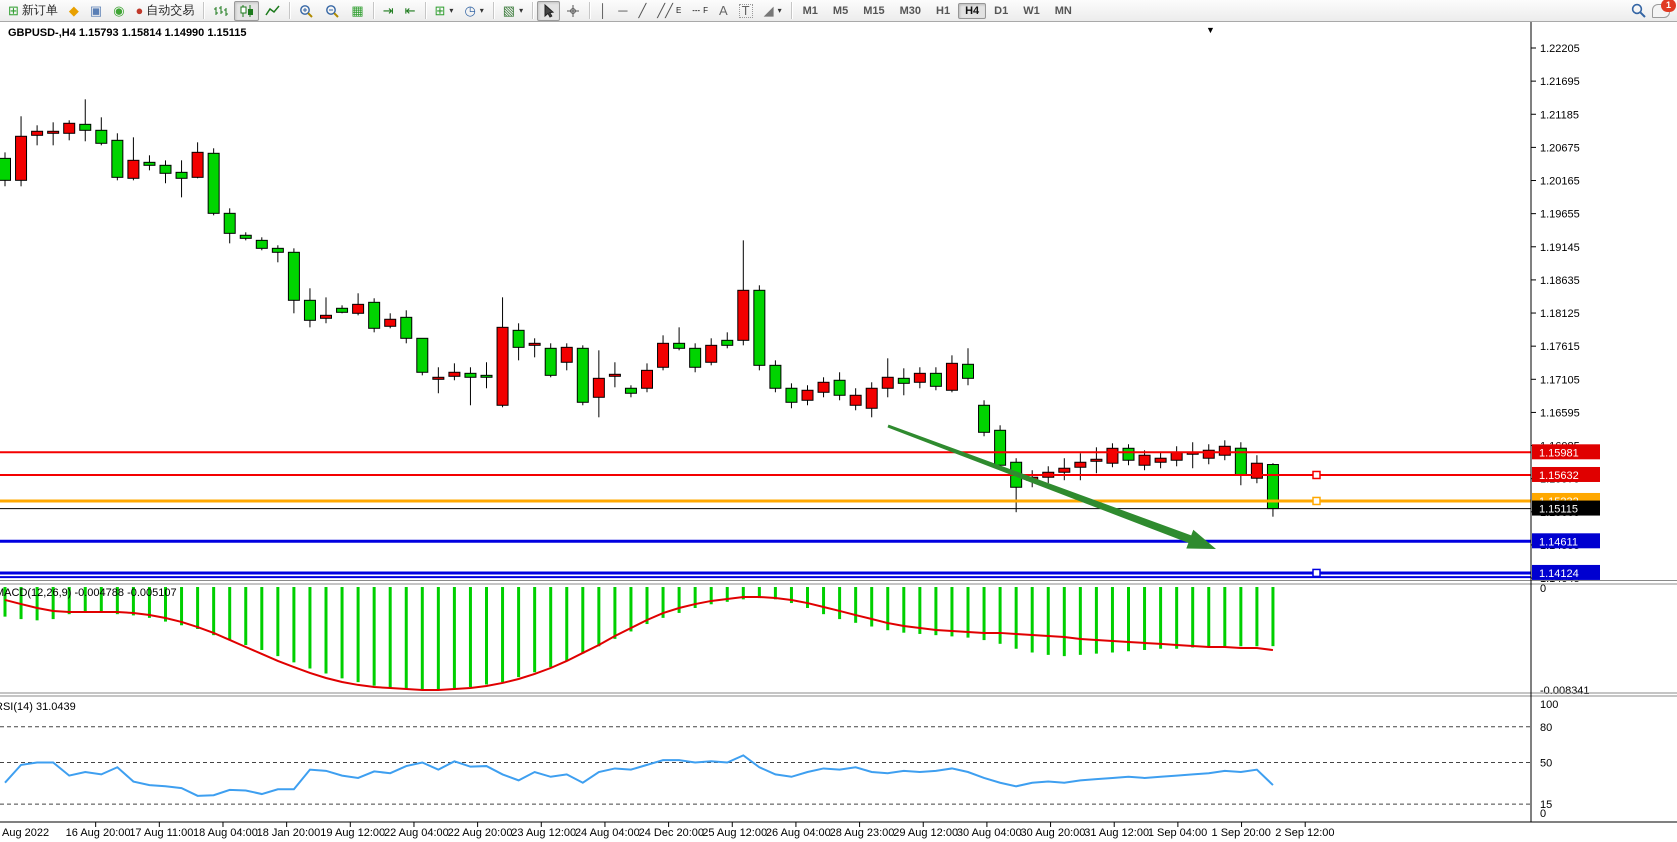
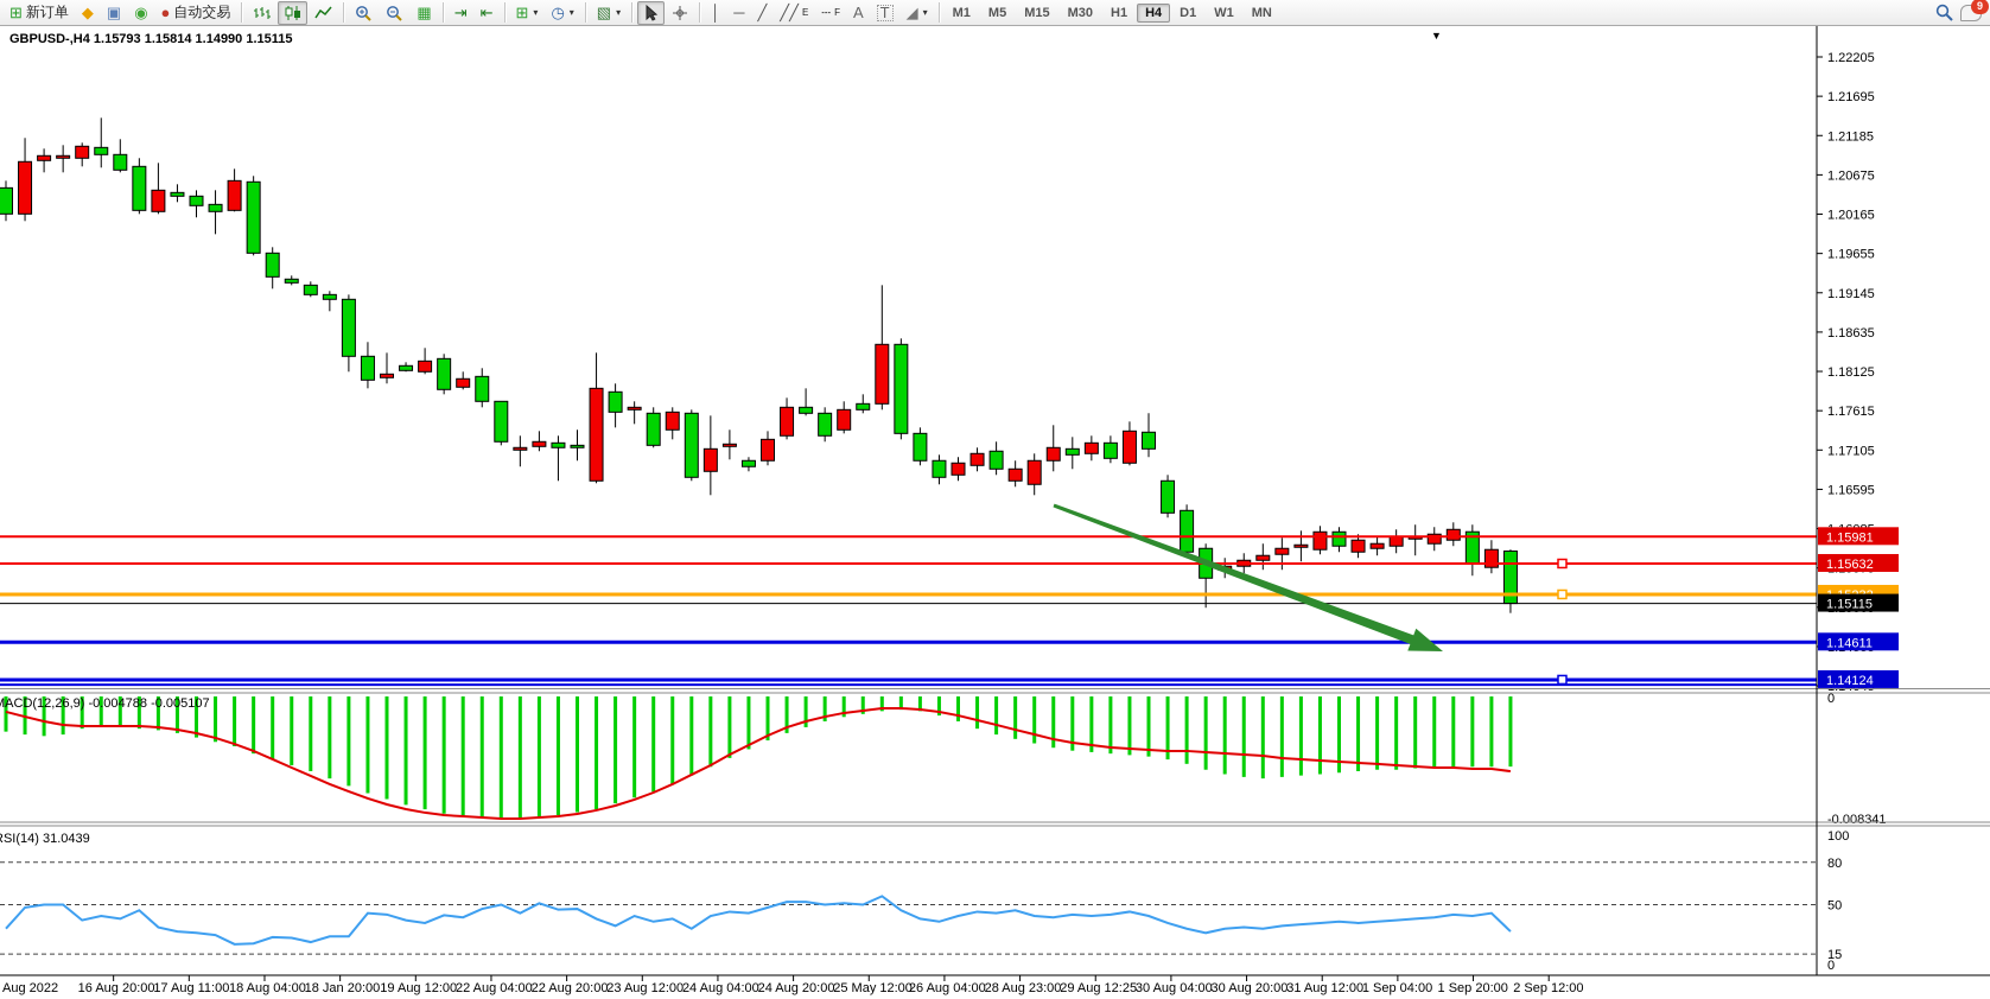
  ⊞
  新订单
  ◆
  ▣
  ◉
  ●
  自动交易
  ▦
  ⇥
  ⇤
  ⊞
  ▾
  ◷
  ▾
  ▧
  ▾
  │
  ─
  ╱
  ╱╱
  E
  ┄
  F
  A
  T
  ◢
  ▾
  M1
  M5
  M15
  M30
  H1
  H4
  D1
  W1
  MN
- 1
+ 9
  1.22205
  1.21695
  1.21185
  1.20675
  1.20165
  1.19655
  1.19145
  1.18635
  1.18125
  1.17615
  1.17105
  1.16595
  Aug 2022
  16 Aug 20:00
  17 Aug 11:00
  18 Aug 04:00
  18 Jan 20:00
  19 Aug 12:00
  22 Aug 04:00
  22 Aug 20:00
  23 Aug 12:00
  24 Aug 04:00
- 24 Dec 20:00
+ 24 Aug 20:00
- 25 Aug 12:00
+ 25 May 12:00
  26 Aug 04:00
  28 Aug 23:00
- 29 Aug 12:00
+ 29 Aug 12:25
  30 Aug 04:00
  30 Aug 20:00
  31 Aug 12:00
  1 Sep 04:00
  1 Sep 20:00
  2 Sep 12:00
  1.15981
  1.15632
  1.14611
  1.14124
  1.15115
  0
  -0.008341
  100
  80
  50
  15
  0
  ▼
  GBPUSD-,H4 1.15793 1.15814 1.14990 1.15115
  ACD(12,26,9) -0.004788 -0.005107
  SI(14) 31.0439
